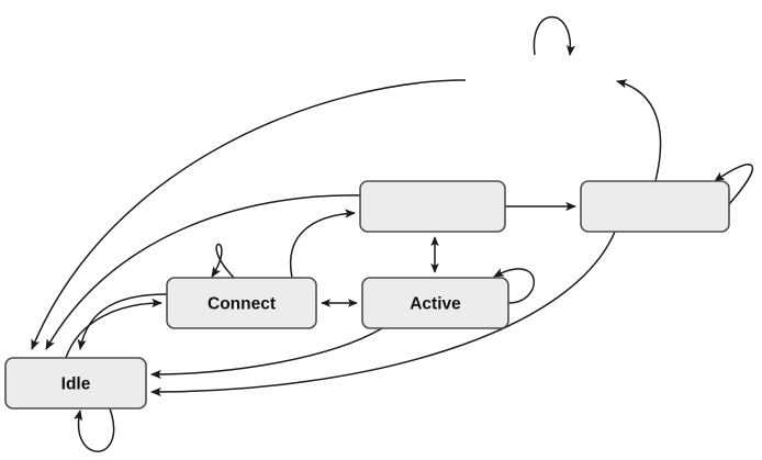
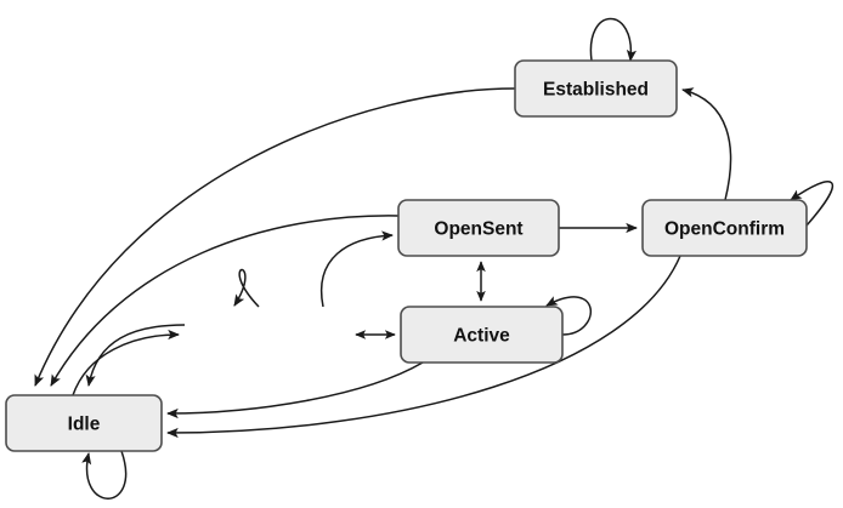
+ Established
+ OpenConfirm
+ OpenSent
  Active
- Connect
  Idle
